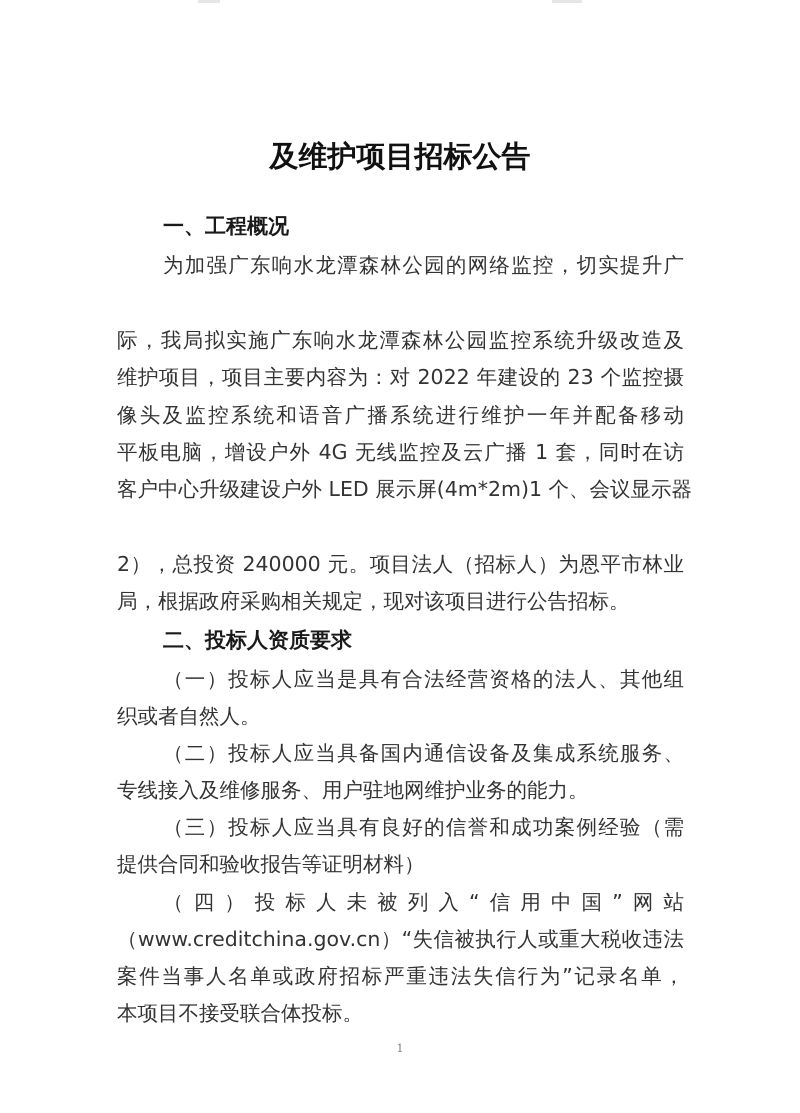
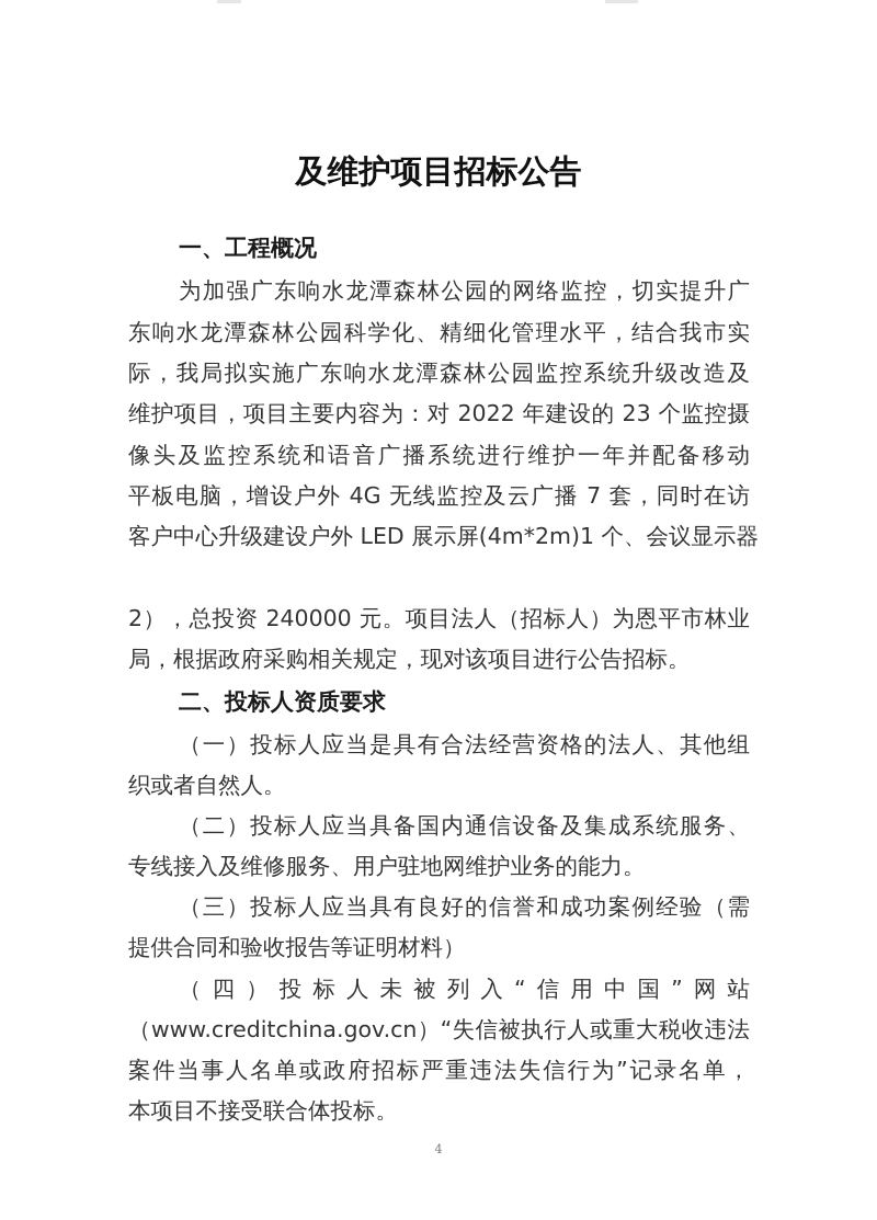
  及维护项目招标公告
  一、工程概况
  为加强广东响水龙潭森林公园的网络监控，切实提升广
+ 东响水龙潭森林公园科学化、精细化管理水平，结合我市实
  际，我局拟实施广东响水龙潭森林公园监控系统升级改造及
  维护项目，项目主要内容为：对 2022 年建设的 23 个监控摄
  像头及监控系统和语音广播系统进行维护一年并配备移动
- 平板电脑，增设户外 4G 无线监控及云广播 1 套，同时在访
+ 平板电脑，增设户外 4G 无线监控及云广播 7 套，同时在访
  客户中心升级建设户外 LED 展示屏(4m*2m)1 个、会议显示器
  2），总投资 240000 元。项目法人（招标人）为恩平市林业
  局，根据政府采购相关规定，现对该项目进行公告招标。
  二、投标人资质要求
  （一）投标人应当是具有合法经营资格的法人、其他组
  织或者自然人。
  （二）投标人应当具备国内通信设备及集成系统服务、
  专线接入及维修服务、用户驻地网维护业务的能力。
  （三）投标人应当具有良好的信誉和成功案例经验（需
  提供合同和验收报告等证明材料）
  （四）投标人未被列入“信用中国”网站
  （www.creditchina.gov.cn）“失信被执行人或重大税收违法
  案件当事人名单或政府招标严重违法失信行为”记录名单，
  本项目不接受联合体投标。
- 1
+ 4
